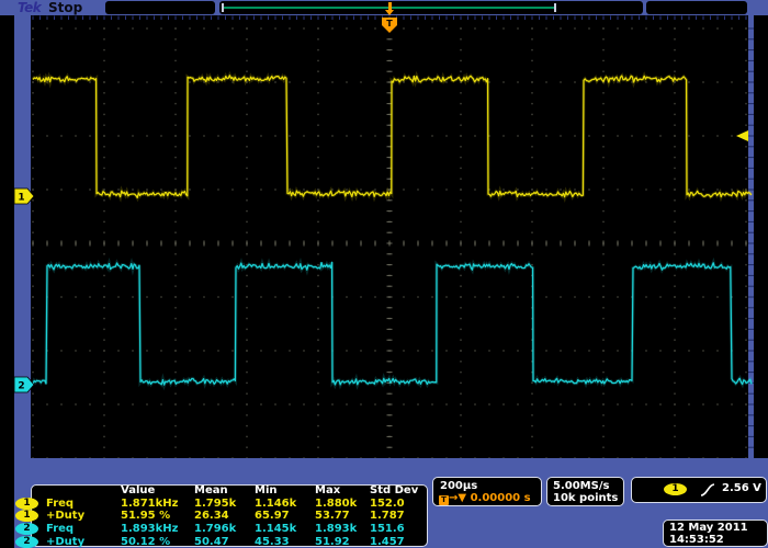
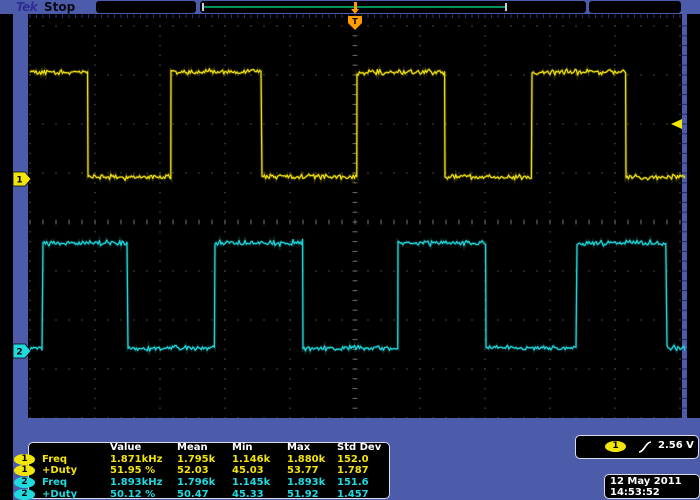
  Tek
  Stop
  1
  2
  T
  Value
  Mean
  Min
  Max
  Std Dev
  1
  Freq
  1.871kHz
  1.795k
  1.146k
  1.880k
  152.0
  1
  +Duty
  51.95 %
- 26.34
+ 52.03
- 65.97
+ 45.03
  53.77
  1.787
  2
  Freq
  1.893kHz
  1.796k
  1.145k
  1.893k
  151.6
  2
  +Duty
  50.12 %
  50.47
  45.33
  51.92
  1.457
- 200µs
- T →▼ 0.00000 s
- 5.00MS/s
- 10k points
  1
  2.56 V
  12 May 2011
  14:53:52
